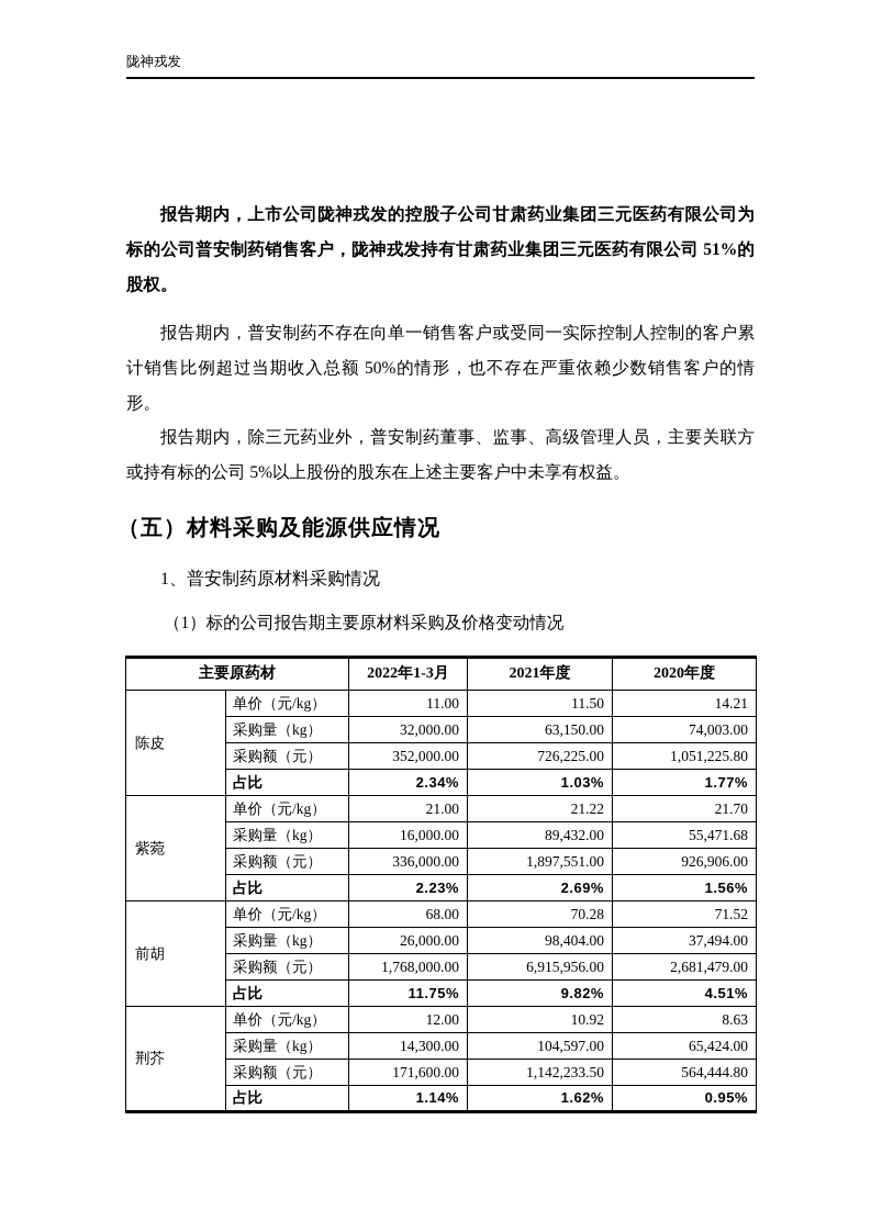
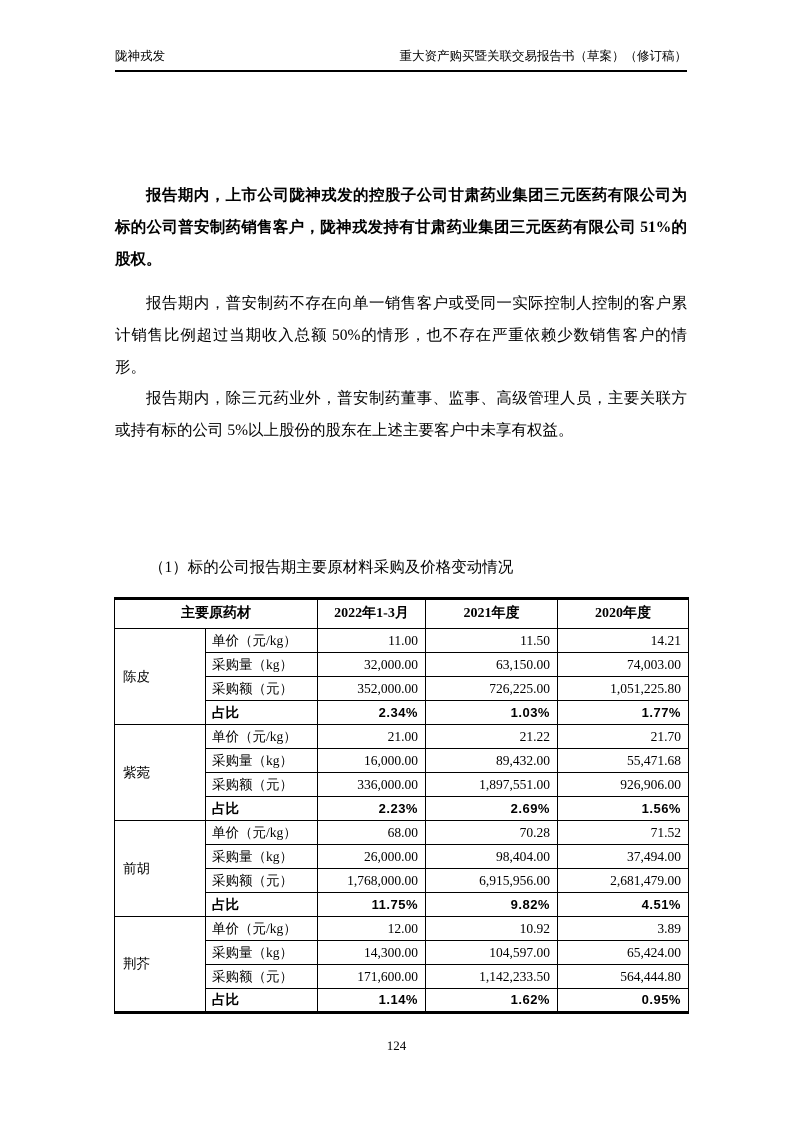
  陇神戎发
+ 重大资产购买暨关联交易报告书（草案）（修订稿）
  报告期内，上市公司陇神戎发的控股子公司甘肃药业集团三元医药有限公司为标的公司普安制药销售客户，陇神戎发持有甘肃药业集团三元医药有限公司 51%的股权。
  报告期内，普安制药不存在向单一销售客户或受同一实际控制人控制的客户累计销售比例超过当期收入总额 50%的情形，也不存在严重依赖少数销售客户的情形。
  报告期内，除三元药业外，普安制药董事、监事、高级管理人员，主要关联方或持有标的公司 5%以上股份的股东在上述主要客户中未享有权益。
- （五）材料采购及能源供应情况
- 1、普安制药原材料采购情况
  （1）标的公司报告期主要原材料采购及价格变动情况
  主要原药材	2022年1-3月	2021年度	2020年度
  陈皮	单价（元/kg）	11.00	11.50	14.21
  采购量（kg）	32,000.00	63,150.00	74,003.00
  采购额（元）	352,000.00	726,225.00	1,051,225.80
  占比	2.34%	1.03%	1.77%
  紫菀	单价（元/kg）	21.00	21.22	21.70
  采购量（kg）	16,000.00	89,432.00	55,471.68
  采购额（元）	336,000.00	1,897,551.00	926,906.00
  占比	2.23%	2.69%	1.56%
  前胡	单价（元/kg）	68.00	70.28	71.52
  采购量（kg）	26,000.00	98,404.00	37,494.00
  采购额（元）	1,768,000.00	6,915,956.00	2,681,479.00
  占比	11.75%	9.82%	4.51%
- 荆芥	单价（元/kg）	12.00	10.92	8.63
+ 荆芥	单价（元/kg）	12.00	10.92	3.89
  采购量（kg）	14,300.00	104,597.00	65,424.00
  采购额（元）	171,600.00	1,142,233.50	564,444.80
  占比	1.14%	1.62%	0.95%
+ 124
